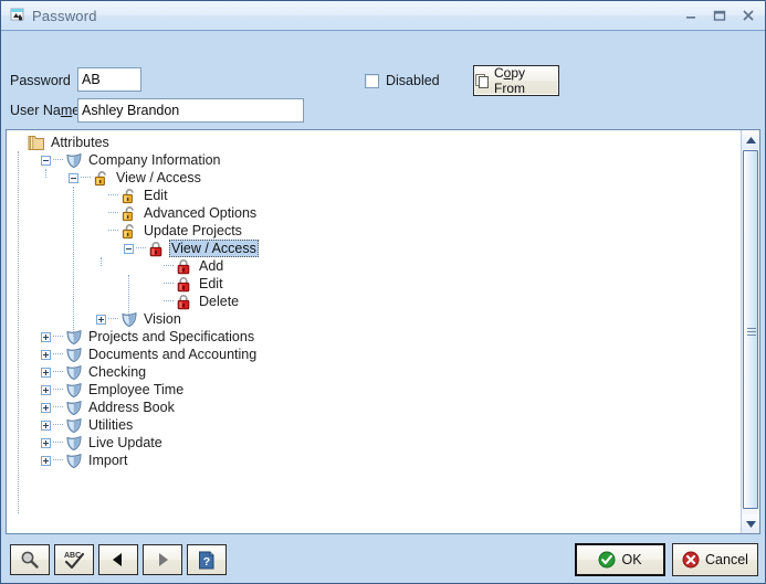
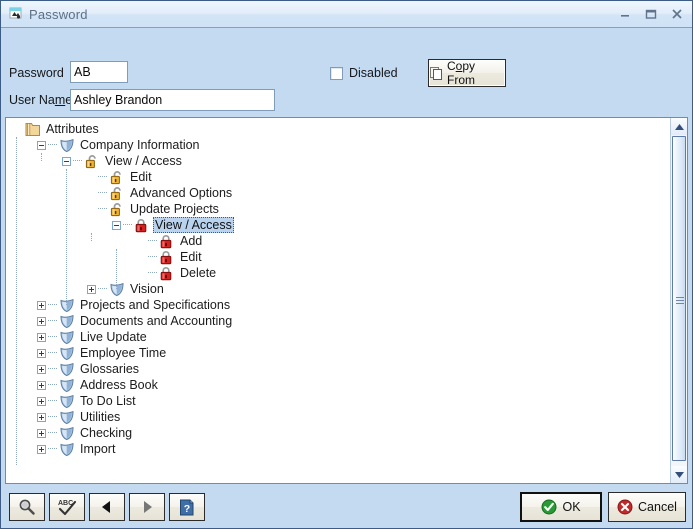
  Password
  Password
  AB
  User Name
  Ashley Brandon
  Disabled
  Copy From
  Attributes
  Company Information
  View / Access
  Edit
  Advanced Options
  Update Projects
  View / Access
  Add
  Edit
  Delete
  Vision
  Projects and Specifications
  Documents and Accounting
- Checking
+ Live Update
  Employee Time
+ Glossaries
  Address Book
+ To Do List
  Utilities
- Live Update
+ Checking
  Import
  ?
  OK
  Cancel
